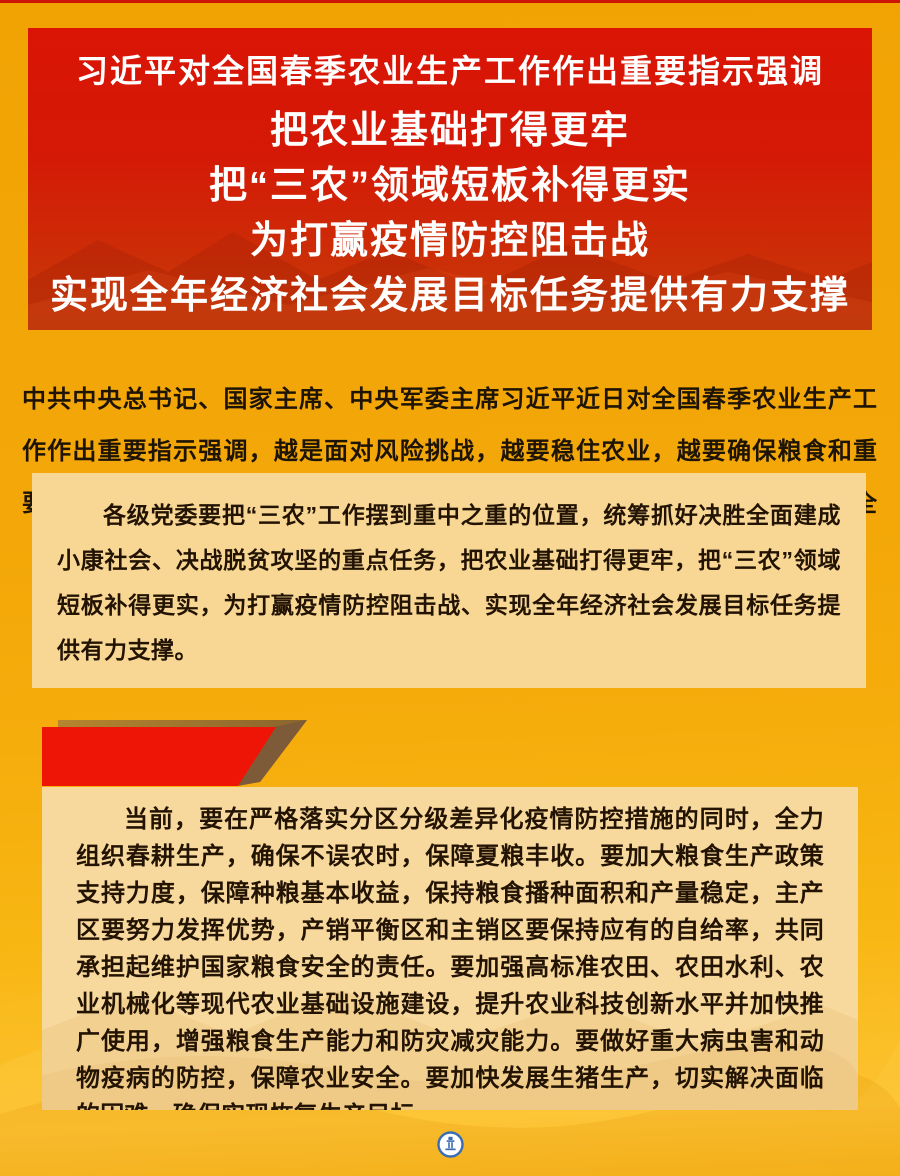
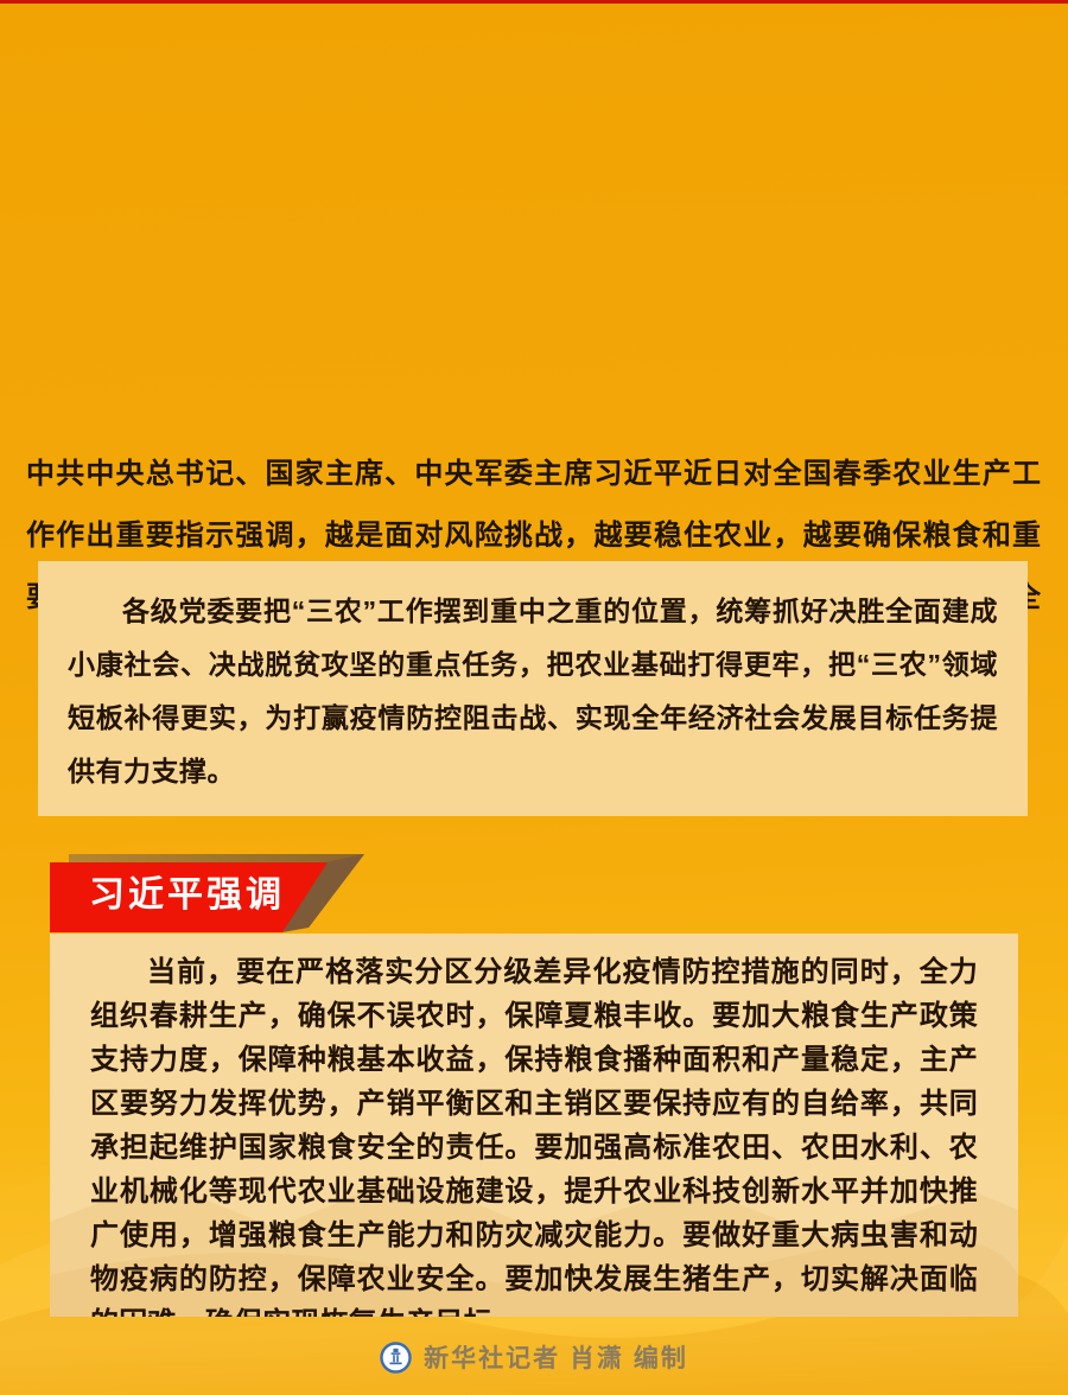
- 习近平对全国春季农业生产工作作出重要指示强调
- 把农业基础打得更牢
- 把“三农”领域短板补得更实
- 为打赢疫情防控阻击战
- 实现全年经济社会发展目标任务提供有力支撑
  中共中央总书记、国家主席、中央军委主席习近平近日对全国春季农业生产工作作出重要指示强调，越是面对风险挑战，越要稳住农业，越要确保粮食和重
  各级党委要把“三农”工作摆到重中之重的位置，统筹抓好决胜全面建成小康社会、决战脱贫攻坚的重点任务，把农业基础打得更牢，把“三农”领域短板补得更实，为打赢疫情防控阻击战、实现全年经济社会发展目标任务提供有力支撑。
+ 习近平强调
  当前，要在严格落实分区分级差异化疫情防控措施的同时，全力组织春耕生产，确保不误农时，保障夏粮丰收。要加大粮食生产政策支持力度，保障种粮基本收益，保持粮食播种面积和产量稳定，主产区要努力发挥优势，产销平衡区和主销区要保持应有的自给率，共同承担起维护国家粮食安全的责任。要加强高标准农田、农田水利、农业机械化等现代农业基础设施建设，提升农业科技创新水平并加快推广使用，增强粮食生产能力和防灾减灾能力。要做好重大病虫害和动物疫病的防控，保障农业安全。要加快发展生猪生产，切实解决面临
+ 新华社记者 肖潇 编制
